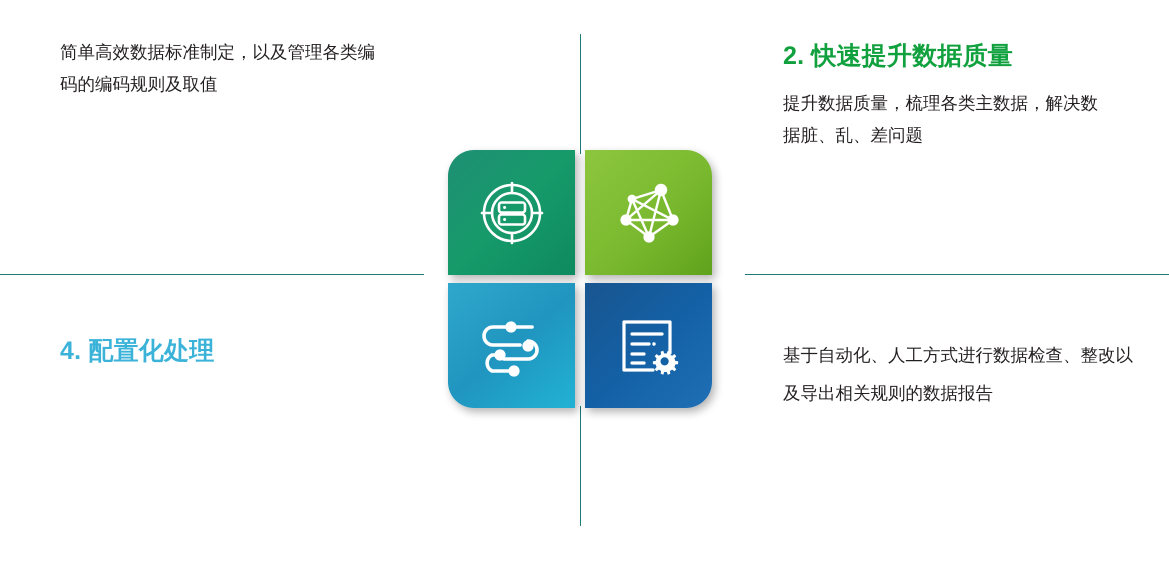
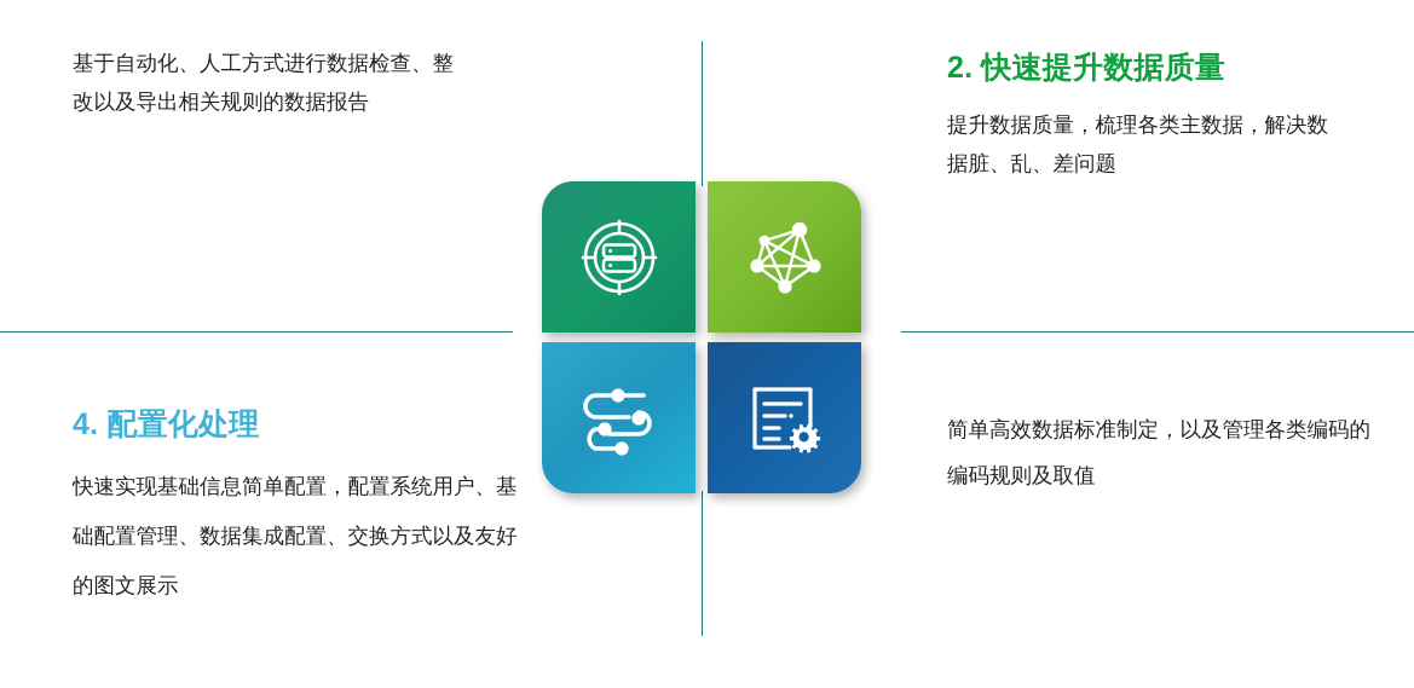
- 简单高效数据标准制定，以及管理各类编码的编码规则及取值
+ 基于自动化、人工方式进行数据检查、整改以及导出相关规则的数据报告
  2. 快速提升数据质量
  提升数据质量，梳理各类主数据，解决数据脏、乱、差问题
  4. 配置化处理
+ 快速实现基础信息简单配置，配置系统用户、基础配置管理、数据集成配置、交换方式以及友好的图文展示
- 基于自动化、人工方式进行数据检查、整改以及导出相关规则的数据报告
+ 简单高效数据标准制定，以及管理各类编码的编码规则及取值
